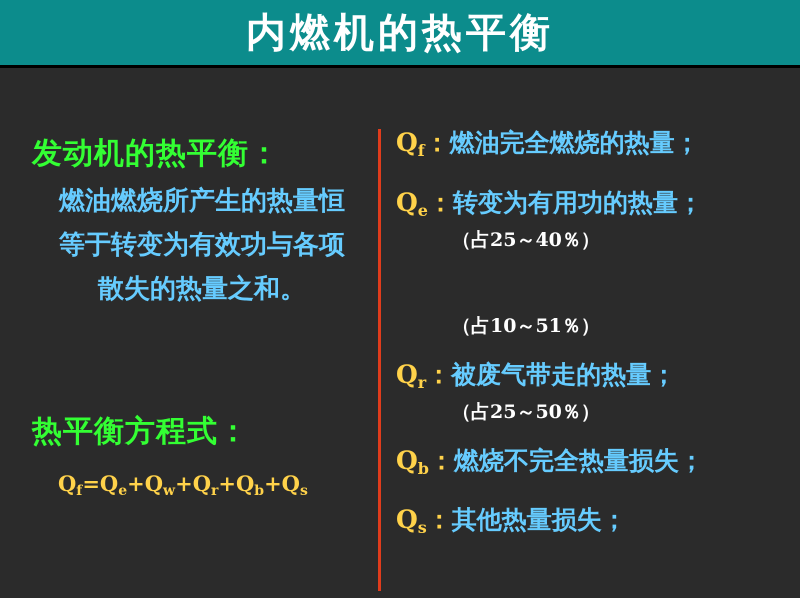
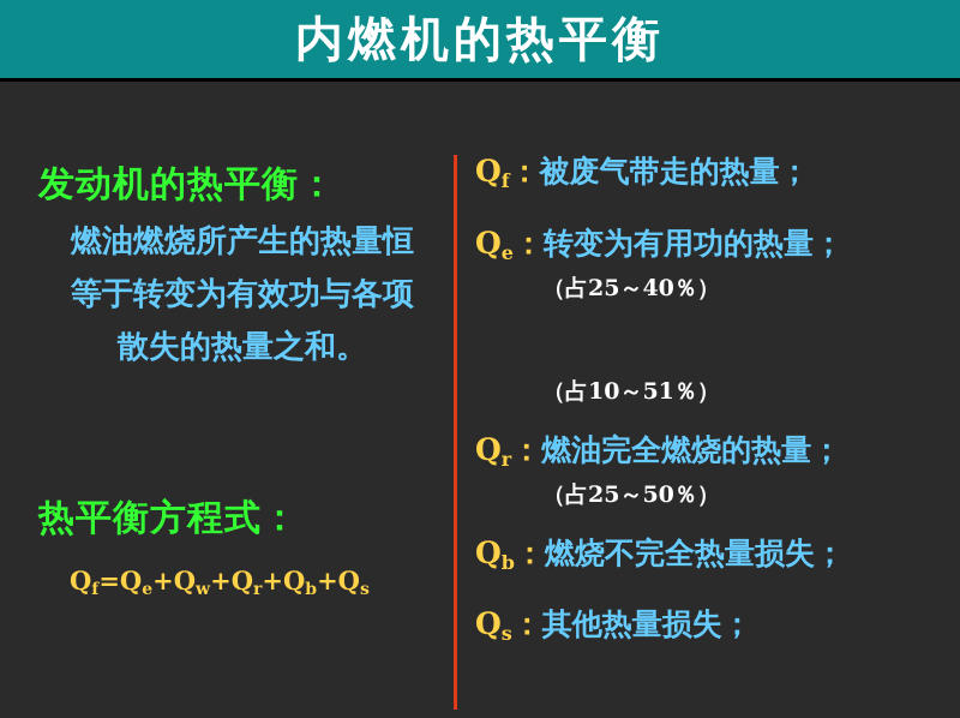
  内燃机的热平衡
  发动机的热平衡：
  燃油燃烧所产生的热量恒等于转变为有效功与各项散失的热量之和。
  热平衡方程式：
  Qf=Qe+Qw+Qr+Qb+Qs
- Qf：燃油完全燃烧的热量；
+ Qf：被废气带走的热量；
  Qe：转变为有用功的热量；
  （占25～40％）
  （占10～51％）
- Qr：被废气带走的热量；
+ Qr：燃油完全燃烧的热量；
  （占25～50％）
  Qb：燃烧不完全热量损失；
  Qs：其他热量损失；
